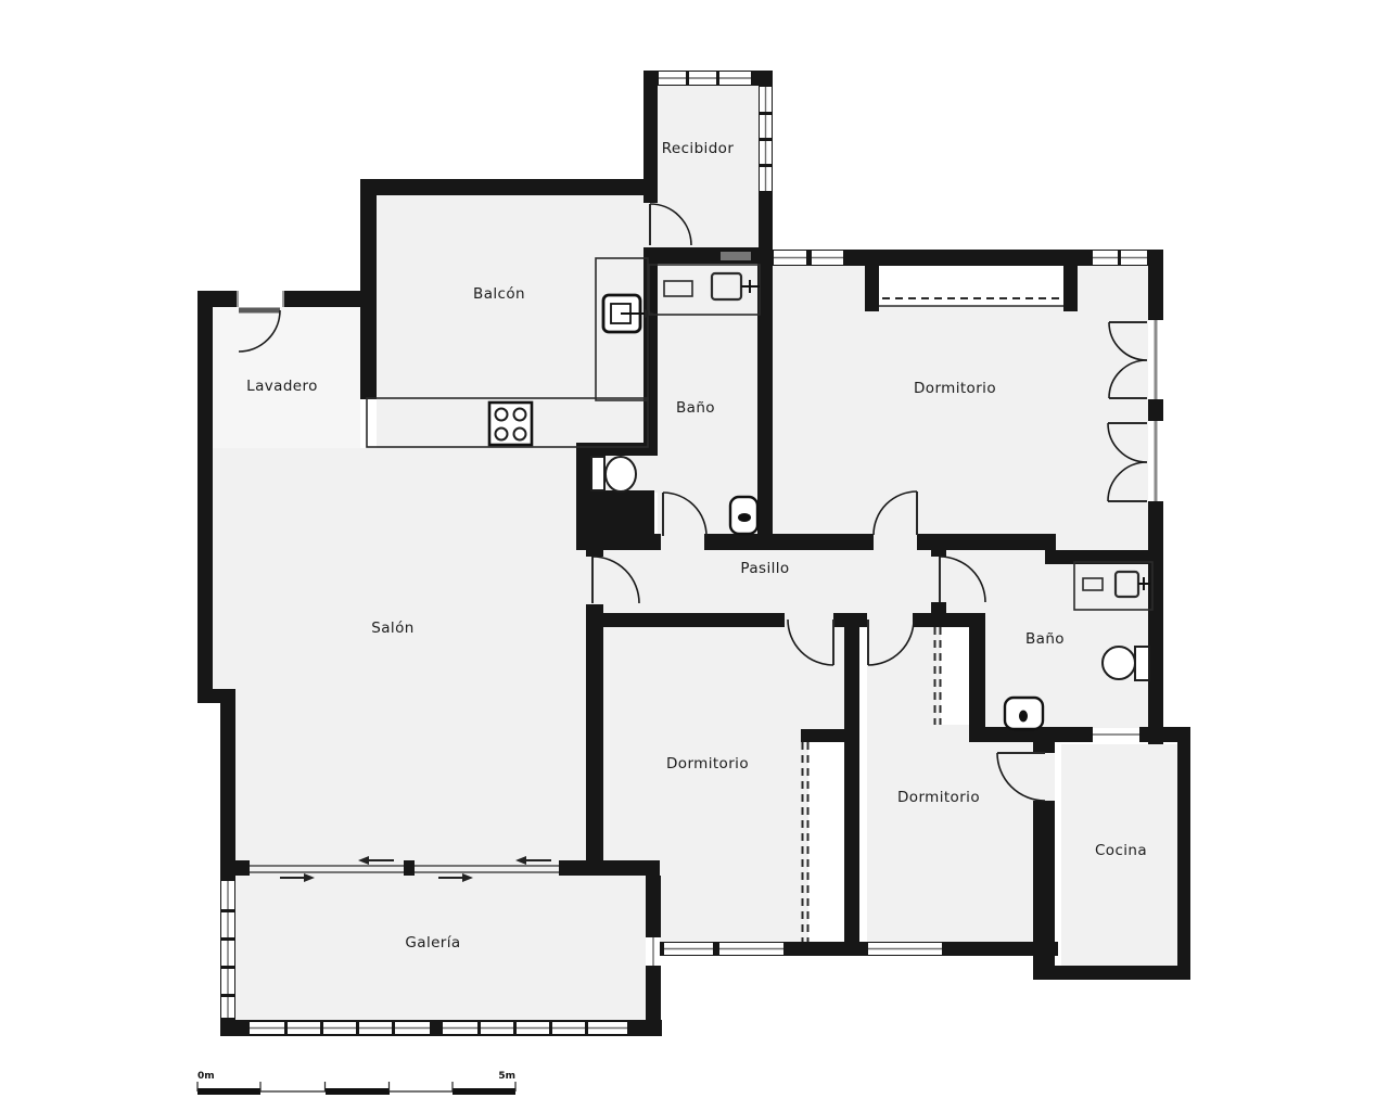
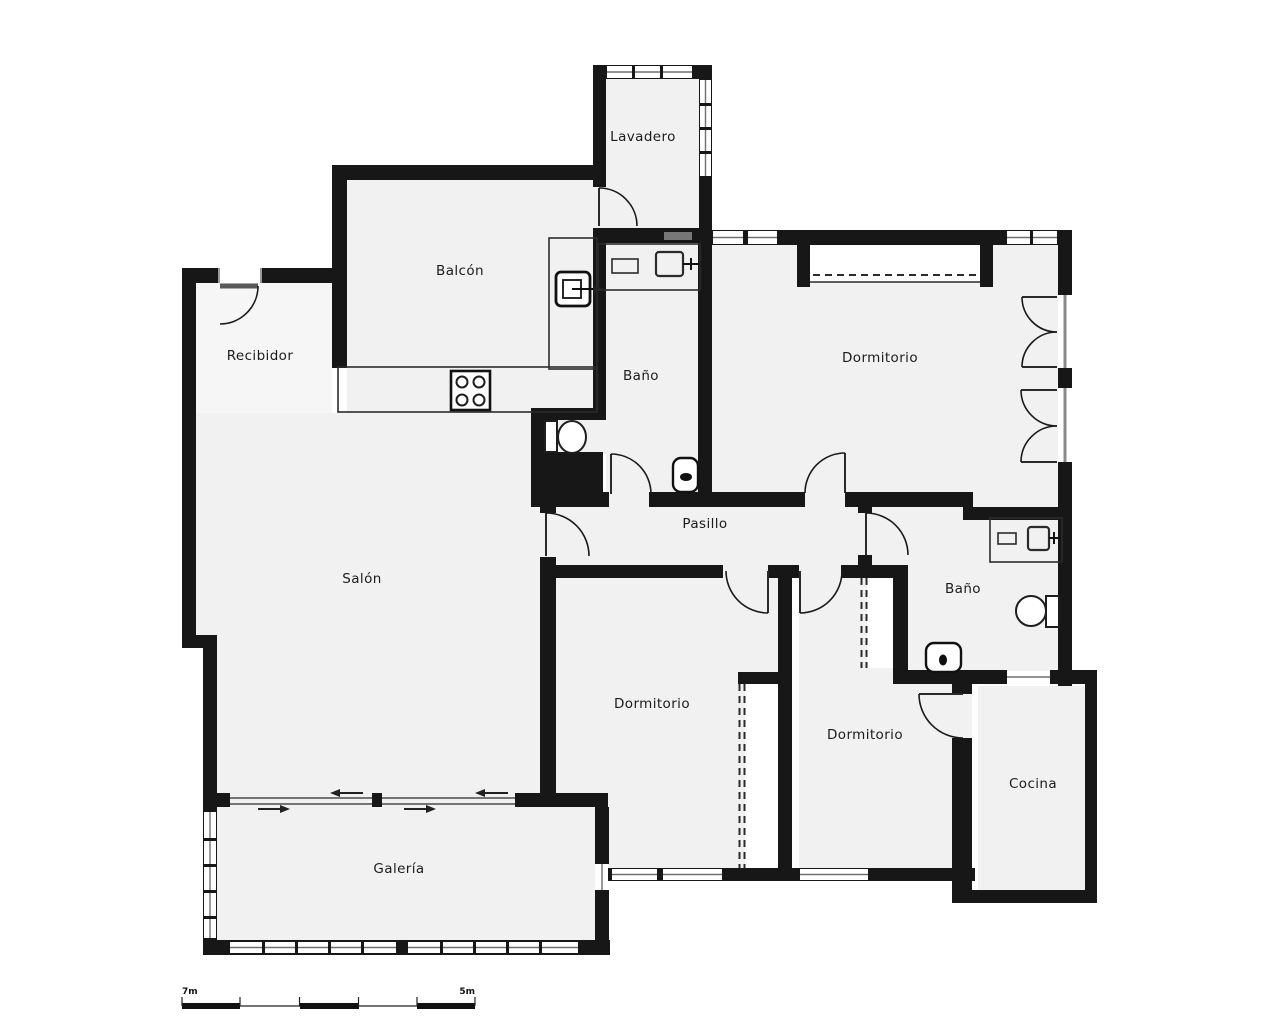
- Recibidor
+ Lavadero
  Balcón
- Lavadero
+ Recibidor
  Baño
  Dormitorio
  Pasillo
  Salón
  Dormitorio
  Baño
  Dormitorio
  Cocina
  Galería
- 0m
+ 7m
  5m
